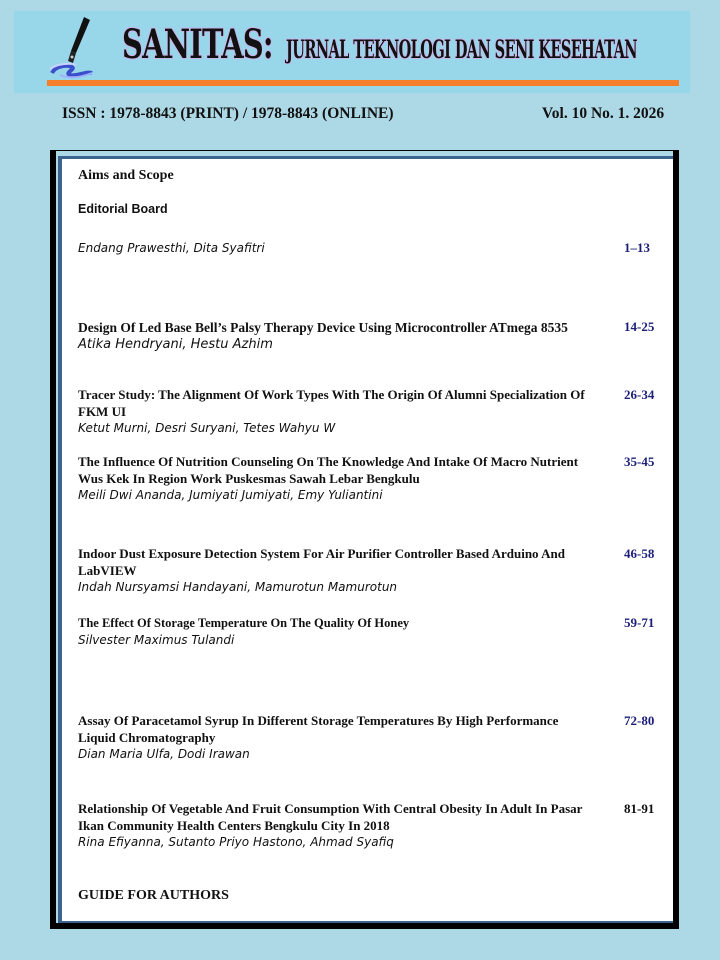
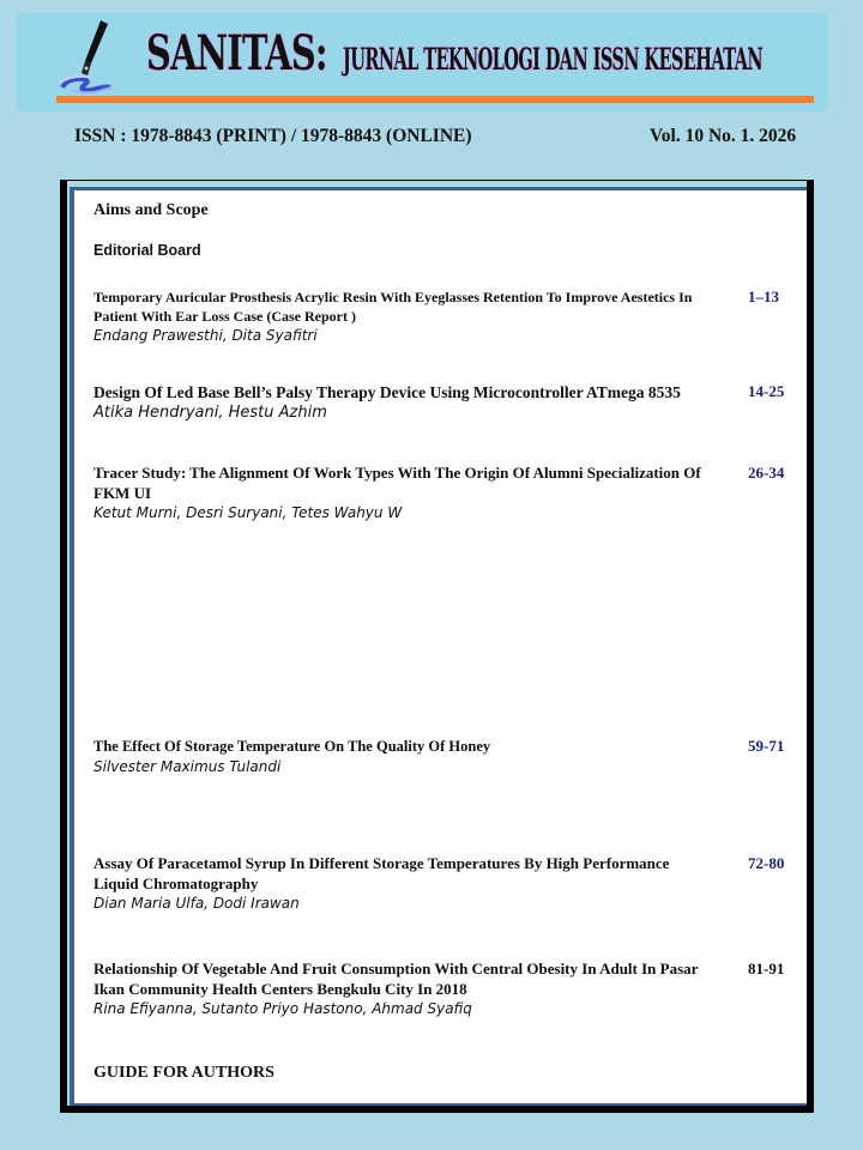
  SANITAS:
- JURNAL TEKNOLOGI DAN SENI KESEHATAN
+ JURNAL TEKNOLOGI DAN ISSN KESEHATAN
  ISSN : 1978-8843 (PRINT) / 1978-8843 (ONLINE)
  Vol. 10 No. 1. 2026
  Aims and Scope
  Editorial Board
+ Temporary Auricular Prosthesis Acrylic Resin With Eyeglasses Retention To Improve Aestetics In Patient With Ear Loss Case (Case Report )
  Endang Prawesthi, Dita Syafitri
  1–13
  Design Of Led Base Bell’s Palsy Therapy Device Using Microcontroller ATmega 8535
  Atika Hendryani, Hestu Azhim
  14-25
  Tracer Study: The Alignment Of Work Types With The Origin Of Alumni Specialization Of FKM UI
  Ketut Murni, Desri Suryani, Tetes Wahyu W
  26-34
- The Influence Of Nutrition Counseling On The Knowledge And Intake Of Macro Nutrient Wus Kek In Region Work Puskesmas Sawah Lebar Bengkulu
- Meili Dwi Ananda, Jumiyati Jumiyati, Emy Yuliantini
- 35-45
- Indoor Dust Exposure Detection System For Air Purifier Controller Based Arduino And LabVIEW
- Indah Nursyamsi Handayani, Mamurotun Mamurotun
- 46-58
  The Effect Of Storage Temperature On The Quality Of Honey
  Silvester Maximus Tulandi
  59-71
  Assay Of Paracetamol Syrup In Different Storage Temperatures By High Performance Liquid Chromatography
  Dian Maria Ulfa, Dodi Irawan
  72-80
  Relationship Of Vegetable And Fruit Consumption With Central Obesity In Adult In Pasar Ikan Community Health Centers Bengkulu City In 2018
  Rina Efiyanna, Sutanto Priyo Hastono, Ahmad Syafiq
  81-91
  GUIDE FOR AUTHORS
